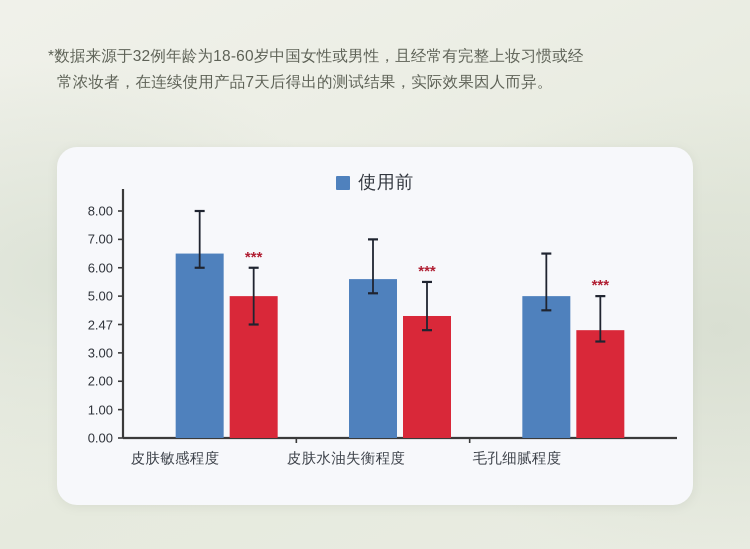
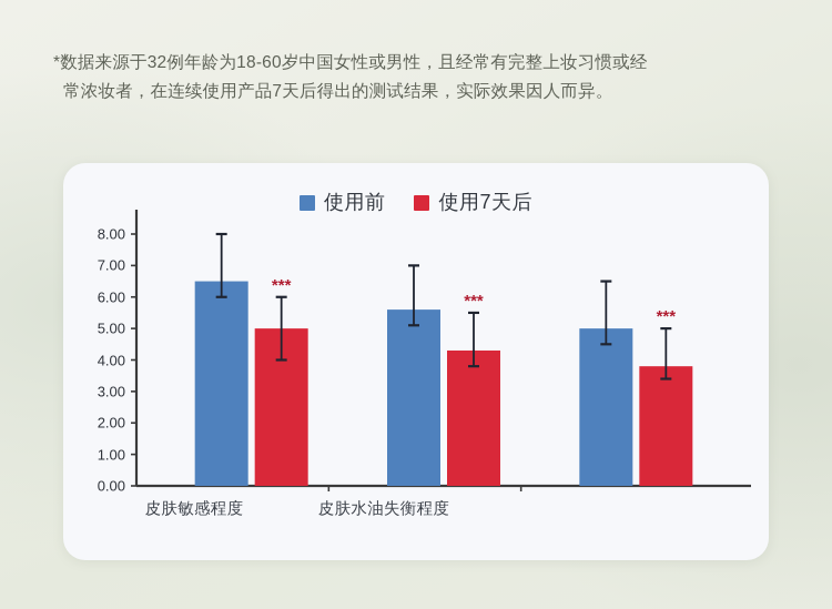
  *数据来源于32例年龄为18-60岁中国女性或男性，且经常有完整上妆习惯或经
  常浓妆者，在连续使用产品7天后得出的测试结果，实际效果因人而异。
  使用前
+ 使用7天后
  8.00
  7.00
  6.00
  5.00
- 2.47
+ 4.00
  3.00
  2.00
  1.00
  0.00
  ***
  ***
  ***
  皮肤敏感程度
  皮肤水油失衡程度
- 毛孔细腻程度
